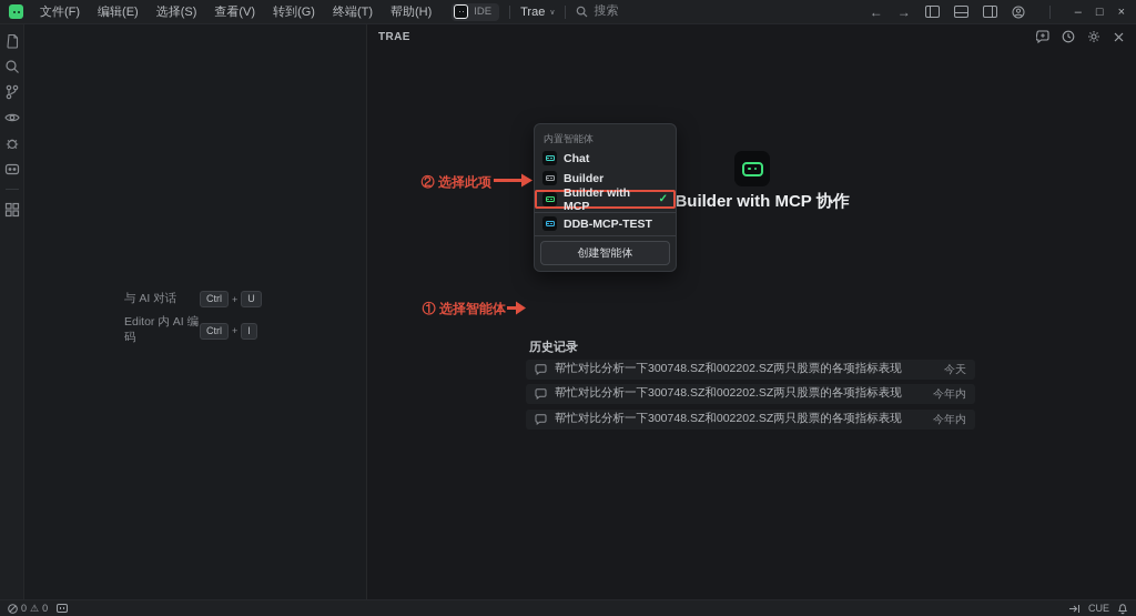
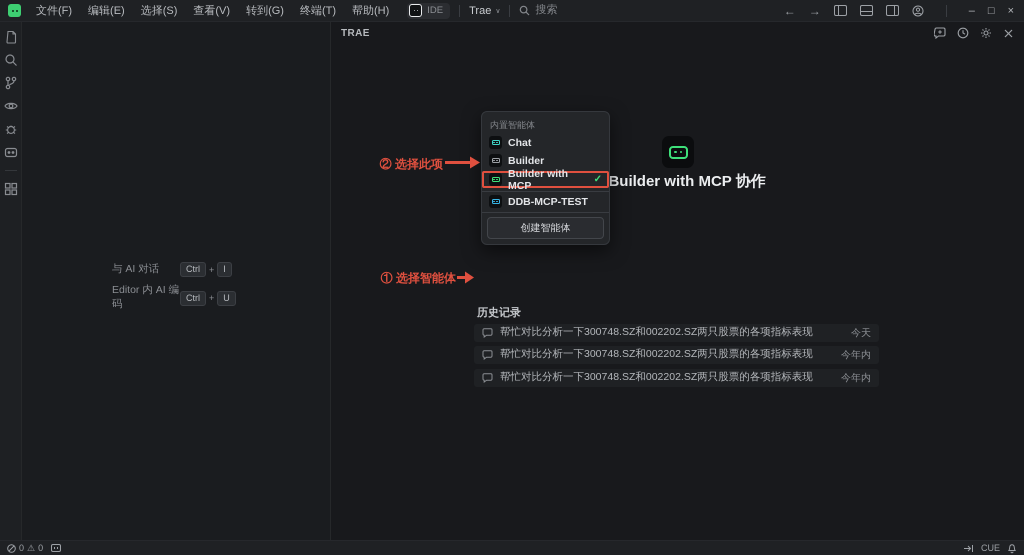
  文件(F)
  编辑(E)
  选择(S)
  查看(V)
  转到(G)
  终端(T)
  帮助(H)
  IDE
  Trae
  搜索
  ←
  →
  –
  □
  ×
  与 AI 对话
  Ctrl
  +
- U
+ I
  Editor 内 AI 编码
  Ctrl
  +
- I
+ U
  TRAE
  Builder with MCP 协作
  历史记录
  帮忙对比分析一下300748.SZ和002202.SZ两只股票的各项指标表现
  今天
  帮忙对比分析一下300748.SZ和002202.SZ两只股票的各项指标表现
  今年内
  帮忙对比分析一下300748.SZ和002202.SZ两只股票的各项指标表现
  今年内
  内置智能体
  Chat
  Builder
  Builder with MCP
  ✓
  DDB-MCP-TEST
  创建智能体
  ② 选择此项
  ① 选择智能体
  0
  ⚠
  0
  CUE
